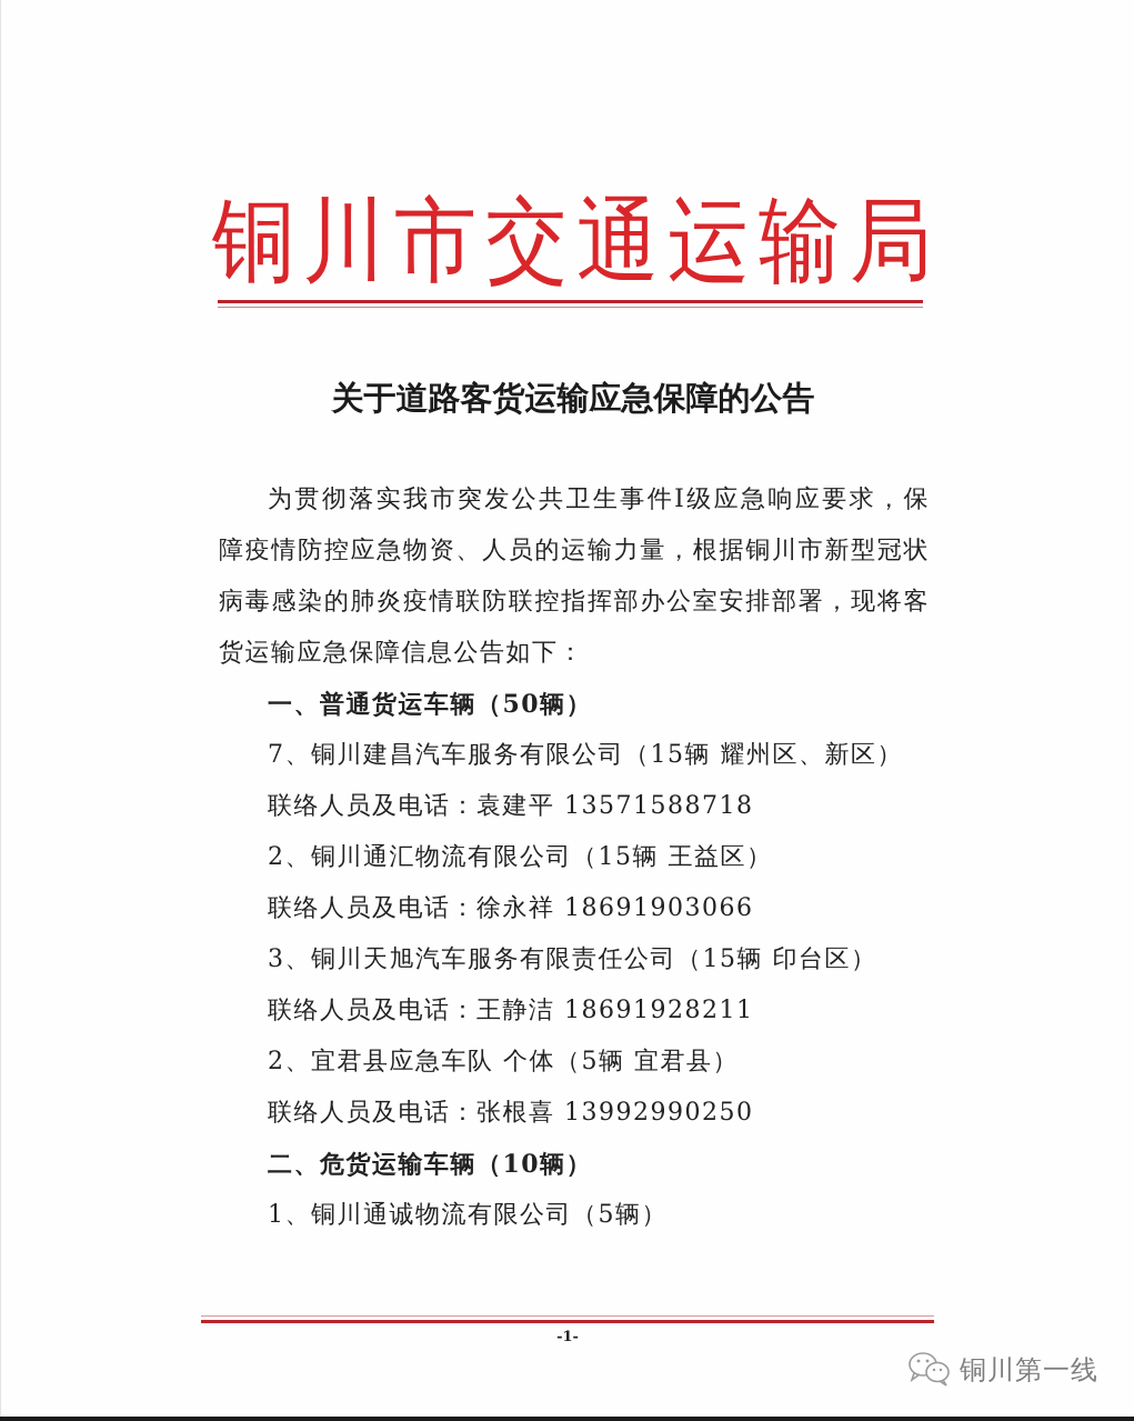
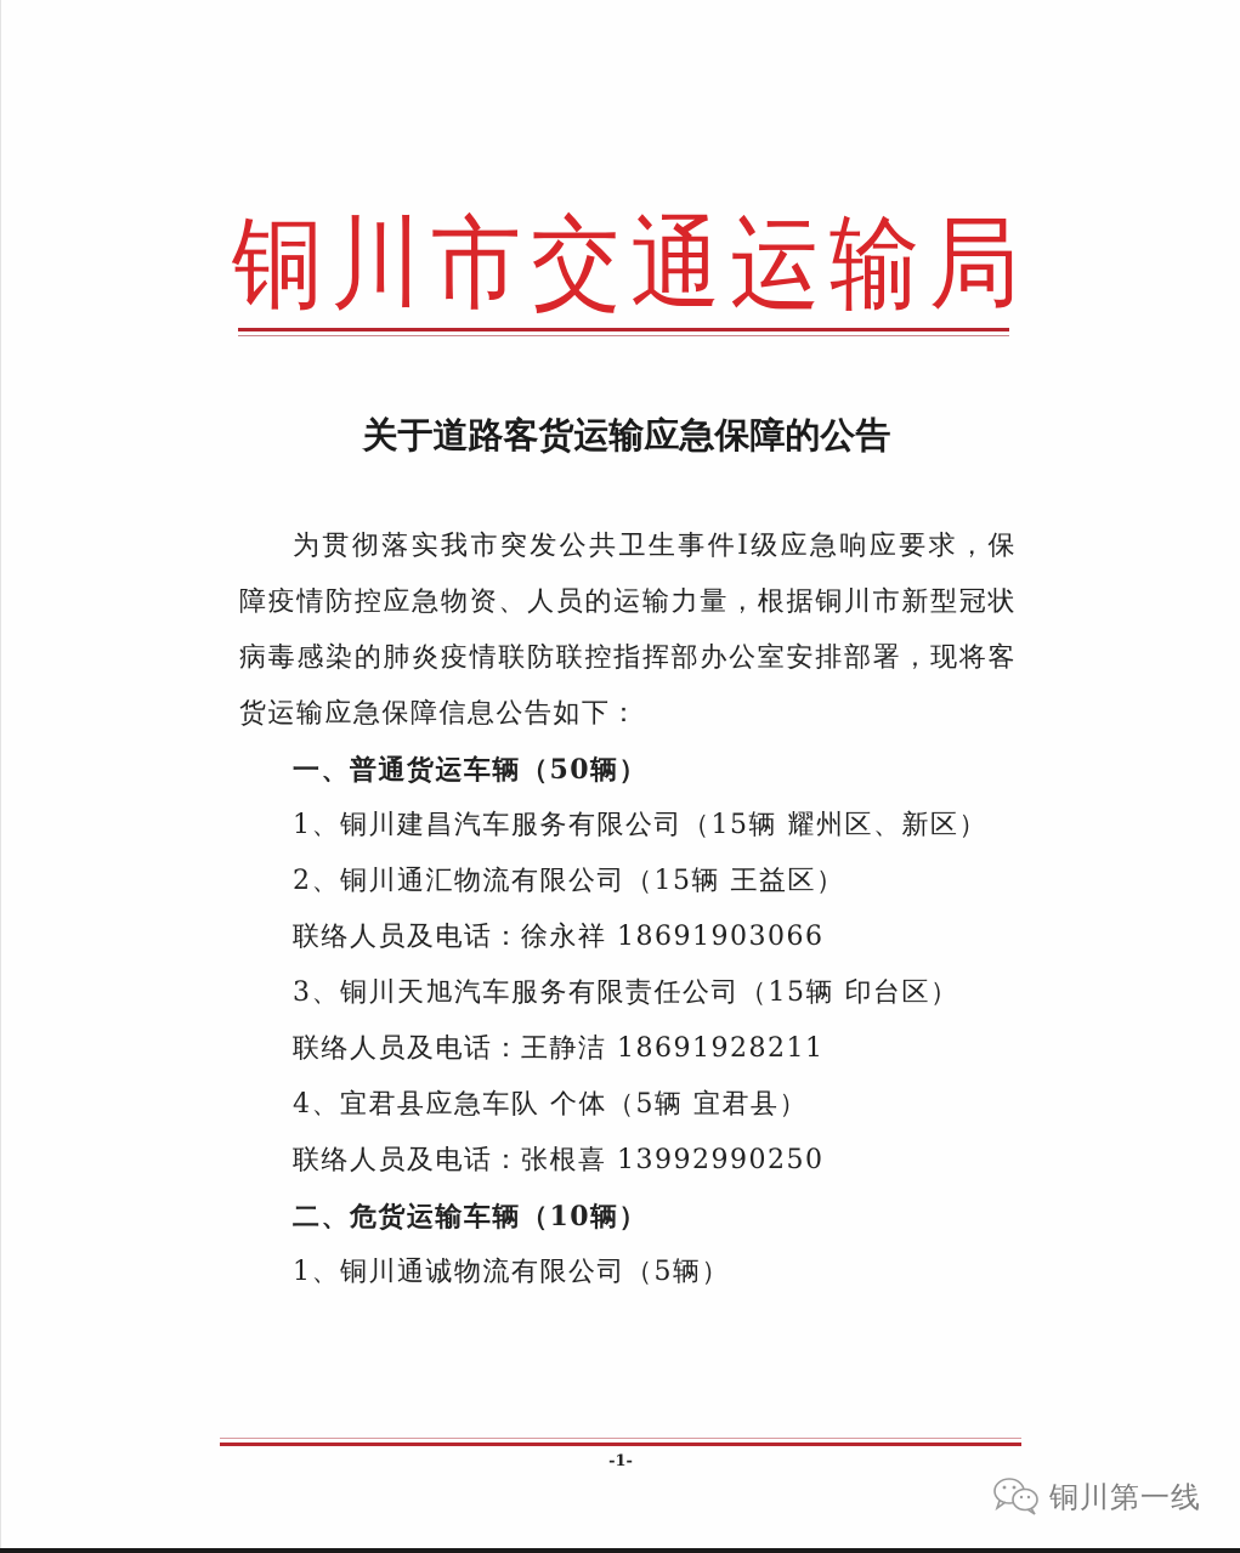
  铜川市交通运输局
  关于道路客货运输应急保障的公告
  为贯彻落实我市突发公共卫生事件Ⅰ级应急响应要求，保障疫情防控应急物资、人员的运输力量，根据铜川市新型冠状病毒感染的肺炎疫情联防联控指挥部办公室安排部署，现将客货运输应急保障信息公告如下：
  一、普通货运车辆（50辆）
- 7、铜川建昌汽车服务有限公司（15辆 耀州区、新区）
+ 1、铜川建昌汽车服务有限公司（15辆 耀州区、新区）
- 联络人员及电话：袁建平 13571588718
  2、铜川通汇物流有限公司（15辆 王益区）
  联络人员及电话：徐永祥 18691903066
  3、铜川天旭汽车服务有限责任公司（15辆 印台区）
  联络人员及电话：王静洁 18691928211
- 2、宜君县应急车队 个体（5辆 宜君县）
+ 4、宜君县应急车队 个体（5辆 宜君县）
  联络人员及电话：张根喜 13992990250
  二、危货运输车辆（10辆）
  1、铜川通诚物流有限公司（5辆）
  -1-
  铜川第一线
